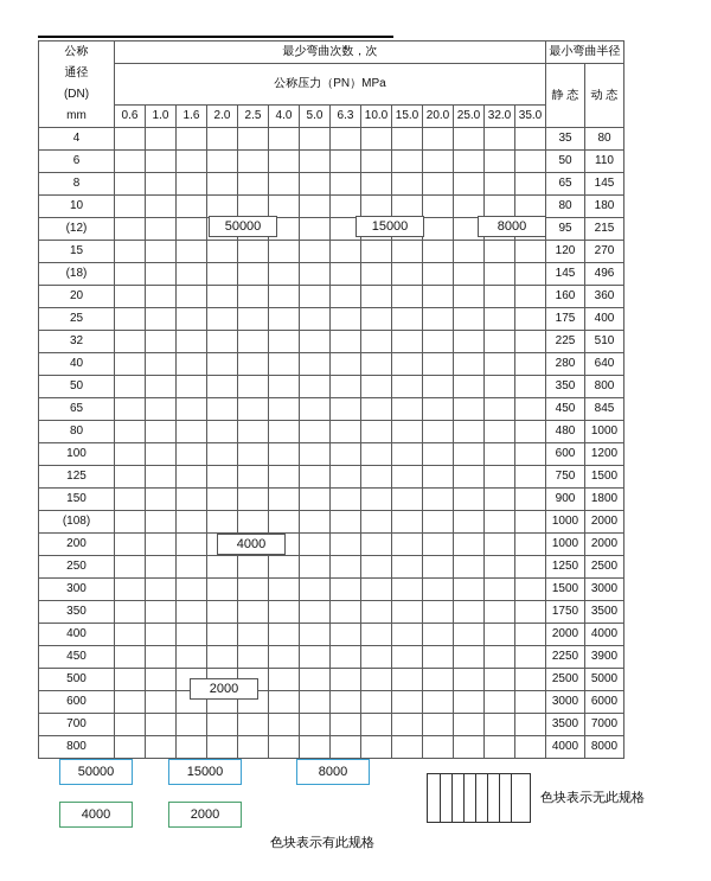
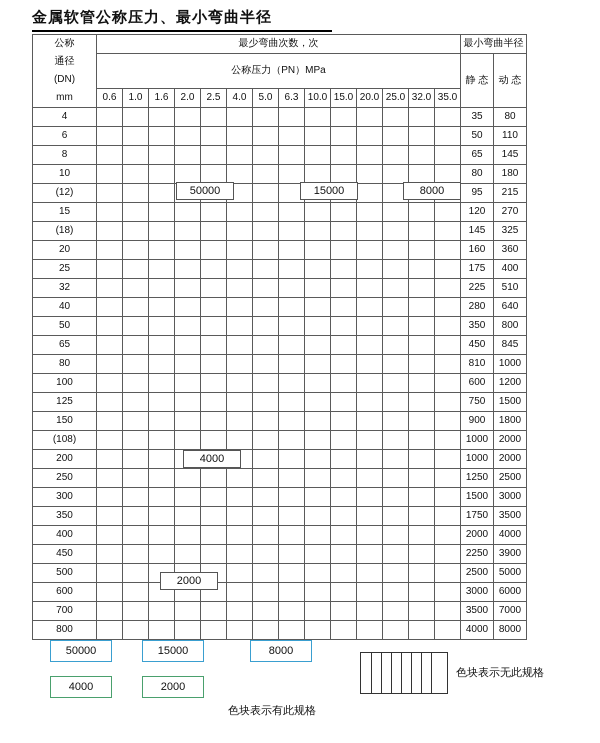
+ 金属软管公称压力、最小弯曲半径
  公称 通径 (DN) mm	最少弯曲次数，次	最小弯曲半径
  公称压力（PN）MPa	静 态	动 态
  0.6	1.0	1.6	2.0	2.5	4.0	5.0	6.3	10.0	15.0	20.0	25.0	32.0	35.0
  4															35	80
  6															50	110
  8															65	145
  10															80	180
  (12)															95	215
  15															120	270
- (18)															145	496
+ (18)															145	325
  20															160	360
  25															175	400
  32															225	510
  40															280	640
  50															350	800
  65															450	845
- 80															480	1000
+ 80															810	1000
  100															600	1200
  125															750	1500
  150															900	1800
  (108)															1000	2000
  200															1000	2000
  250															1250	2500
  300															1500	3000
  350															1750	3500
  400															2000	4000
  450															2250	3900
  500															2500	5000
  600															3000	6000
  700															3500	7000
  800															4000	8000
  50000
  15000
  8000
  4000
  2000
  50000
  15000
  8000
  4000
  2000
  色块表示有此规格
  色块表示无此规格
